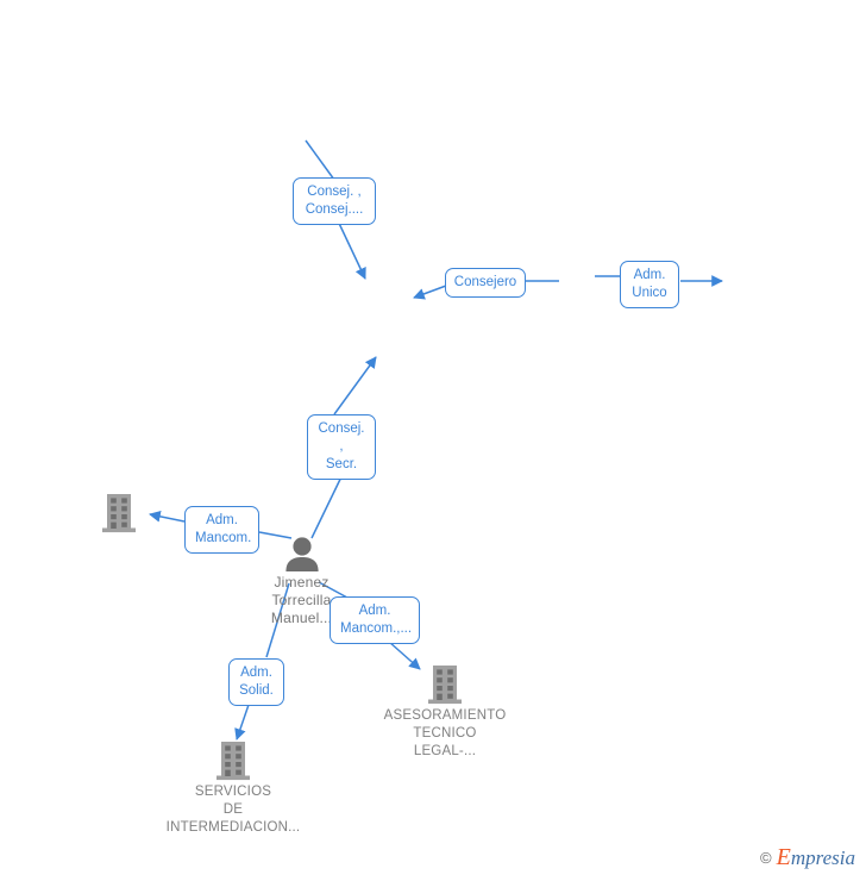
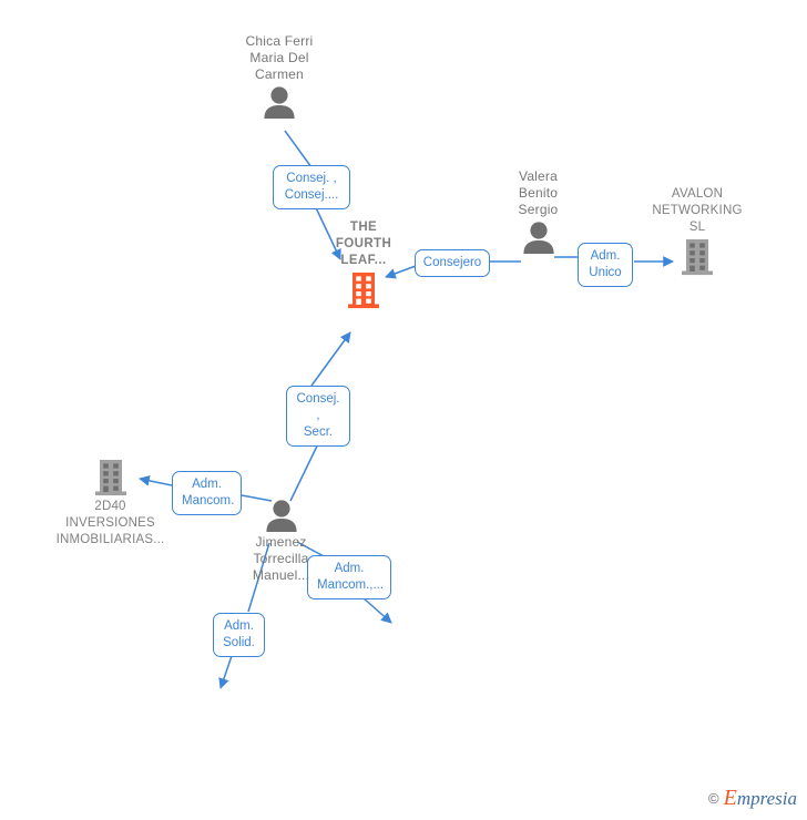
+ Chica Ferri
+ Maria Del
+ Carmen
+ THE
+ FOURTH
+ LEAF...
+ Valera
+ Benito
+ Sergio
+ AVALON
+ NETWORKING
+ SL
+ 2D40
+ INVERSIONES
+ INMOBILIARIAS...
  Jimenez
  Torrecilla
  Manuel..
- ASESORAMIENTO
- TECNICO
- LEGAL-...
- SERVICIOS
- DE
- INTERMEDIACION...
  Consej. ,
  Consej....
  Consejero
  Adm.
  Unico
  Consej. ,
  Secr.
  Adm.
  Mancom.
  Adm.
  Mancom.,...
  Adm.
  Solid.
  ©
  Empresia
